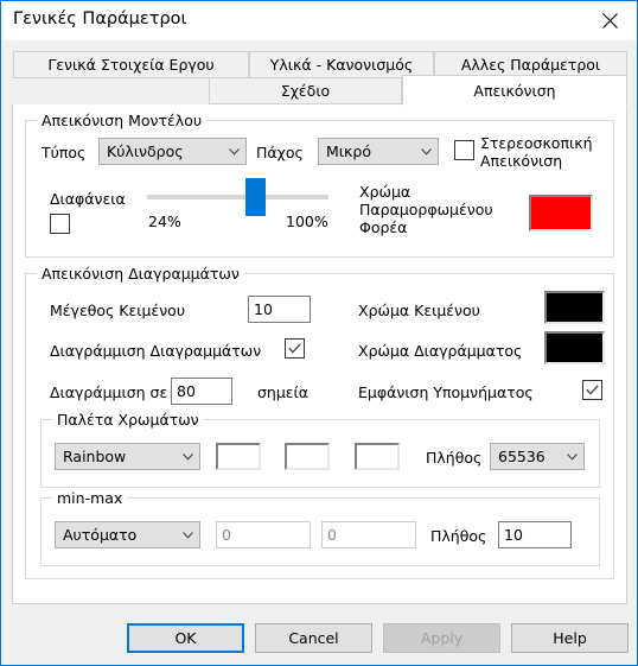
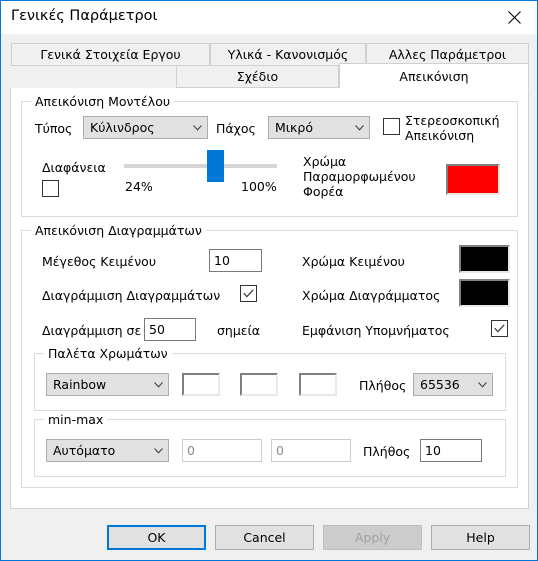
  Γενικές Παράμετροι
  Γενικά Στοιχεία Εργου
  Υλικά - Κανονισμός
  Αλλες Παράμετροι
  Σχέδιο
  Απεικόνιση
  Απεικόνιση Μοντέλου
  Τύπος
  Κύλινδρος
  Πάχος
  Μικρό
  Στερεοσκοπική Απεικόνιση
  Διαφάνεια
  24%
  100%
  Χρώμα Παραμορφωμένου Φορέα
  Απεικόνιση Διαγραμμάτων
  Μέγεθος Κειμένου
  10
  Χρώμα Κειμένου
  Διαγράμμιση Διαγραμμάτων
  Χρώμα Διαγράμματος
  Διαγράμμιση σε
- 80
+ 50
  σημεία
  Εμφάνιση Υπομνήματος
  Παλέτα Χρωμάτων
  Rainbow
  Πλήθος
  65536
  min-max
  Αυτόματο
  0
  0
  Πλήθος
  10
  OK
  Cancel
  Apply
  Help
